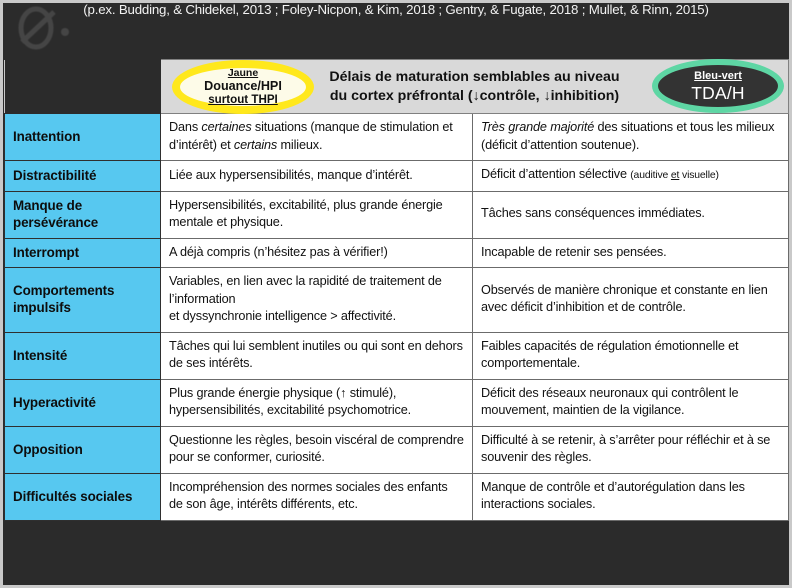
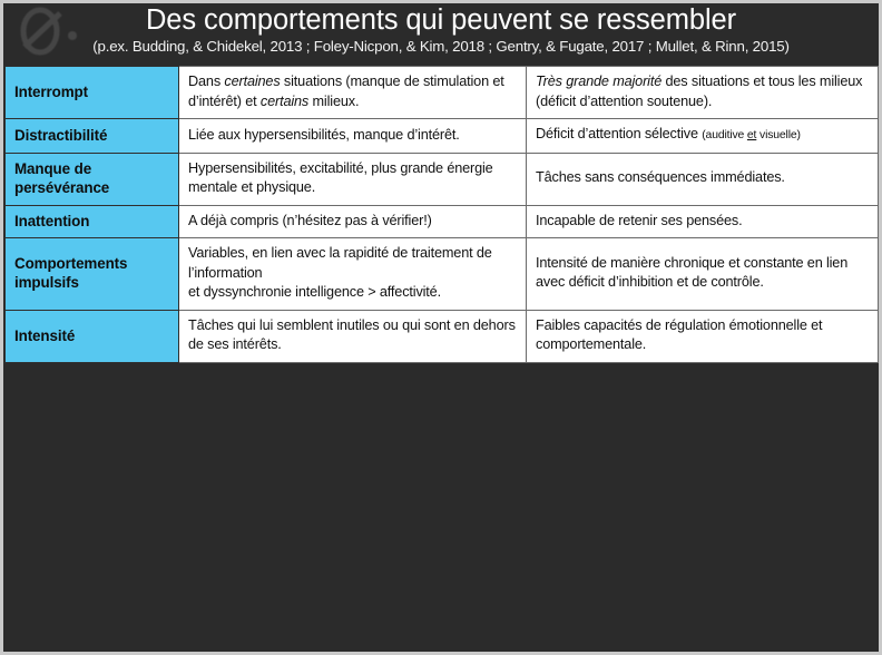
+ Des comportements qui peuvent se ressembler
- (p.ex. Budding, & Chidekel, 2013 ; Foley-Nicpon, & Kim, 2018 ; Gentry, & Fugate, 2018 ; Mullet, & Rinn, 2015)
+ (p.ex. Budding, & Chidekel, 2013 ; Foley-Nicpon, & Kim, 2018 ; Gentry, & Fugate, 2017 ; Mullet, & Rinn, 2015)
- 	Jaune Douance/HPI surtout THPI Délais de maturation semblables au niveau du cortex préfrontal (↓contrôle, ↓inhibition) Bleu-vert TDA/H
- Inattention	Dans certaines situations (manque de stimulation et d’intérêt) et certains milieux.	Très grande majorité des situations et tous les milieux (déficit d’attention soutenue).
+ Interrompt	Dans certaines situations (manque de stimulation et d’intérêt) et certains milieux.	Très grande majorité des situations et tous les milieux (déficit d’attention soutenue).
  Distractibilité	Liée aux hypersensibilités, manque d’intérêt.	Déficit d’attention sélective (auditive et visuelle)
  Manque de persévérance	Hypersensibilités, excitabilité, plus grande énergie mentale et physique.	Tâches sans conséquences immédiates.
- Interrompt	A déjà compris (n’hésitez pas à vérifier!)	Incapable de retenir ses pensées.
+ Inattention	A déjà compris (n’hésitez pas à vérifier!)	Incapable de retenir ses pensées.
- Comportements impulsifs	Variables, en lien avec la rapidité de traitement de l’informationet dyssynchronie intelligence > affectivité.	Observés de manière chronique et constante en lien avec déficit d’inhibition et de contrôle.
+ Comportements impulsifs	Variables, en lien avec la rapidité de traitement de l’informationet dyssynchronie intelligence > affectivité.	Intensité de manière chronique et constante en lien avec déficit d’inhibition et de contrôle.
  Intensité	Tâches qui lui semblent inutiles ou qui sont en dehors de ses intérêts.	Faibles capacités de régulation émotionnelle et comportementale.
- Hyperactivité	Plus grande énergie physique (↑ stimulé), hypersensibilités, excitabilité psychomotrice.	Déficit des réseaux neuronaux qui contrôlent le mouvement, maintien de la vigilance.
- Opposition	Questionne les règles, besoin viscéral de comprendre pour se conformer, curiosité.	Difficulté à se retenir, à s’arrêter pour réfléchir et à se souvenir des règles.
- Difficultés sociales	Incompréhension des normes sociales des enfants de son âge, intérêts différents, etc.	Manque de contrôle et d’autorégulation dans les interactions sociales.
